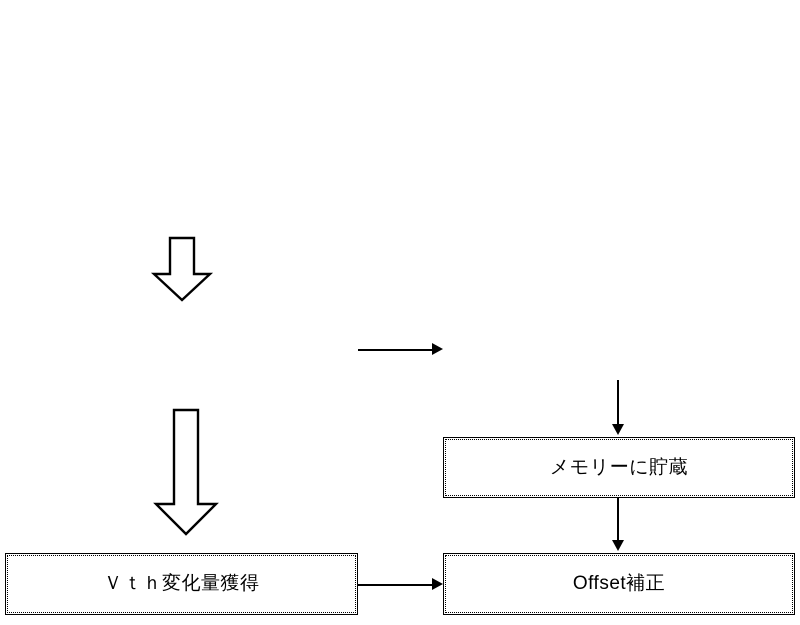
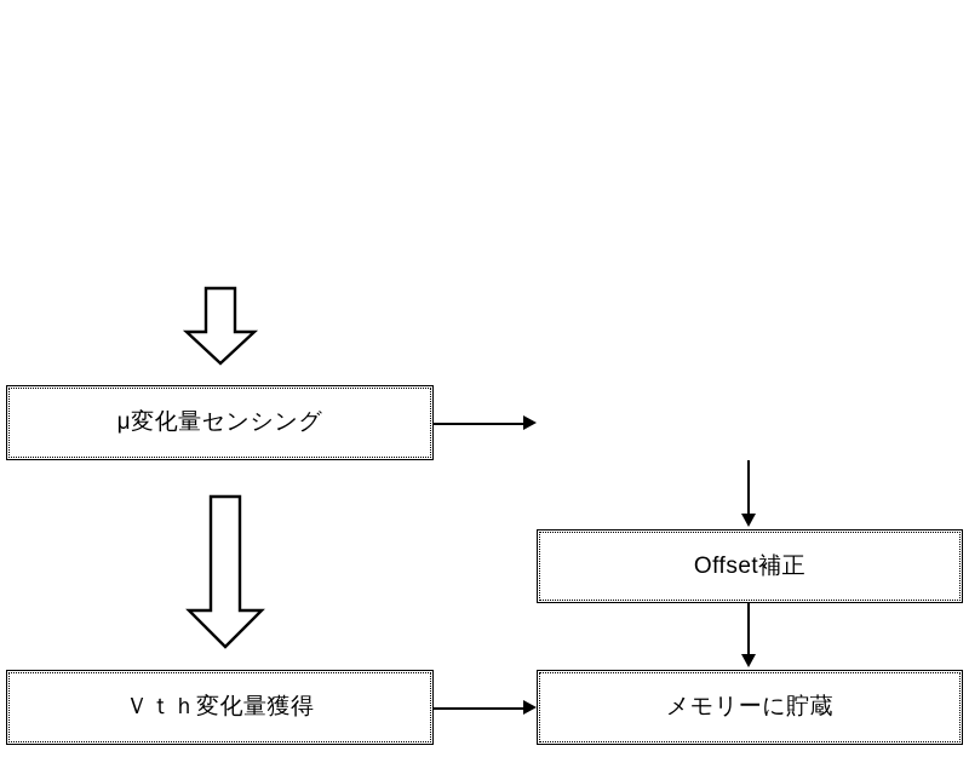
+ μ変化量センシング
- メモリーに貯蔵
+ Offset補正
  Ｖｔｈ変化量獲得
- Offset補正
+ メモリーに貯蔵
